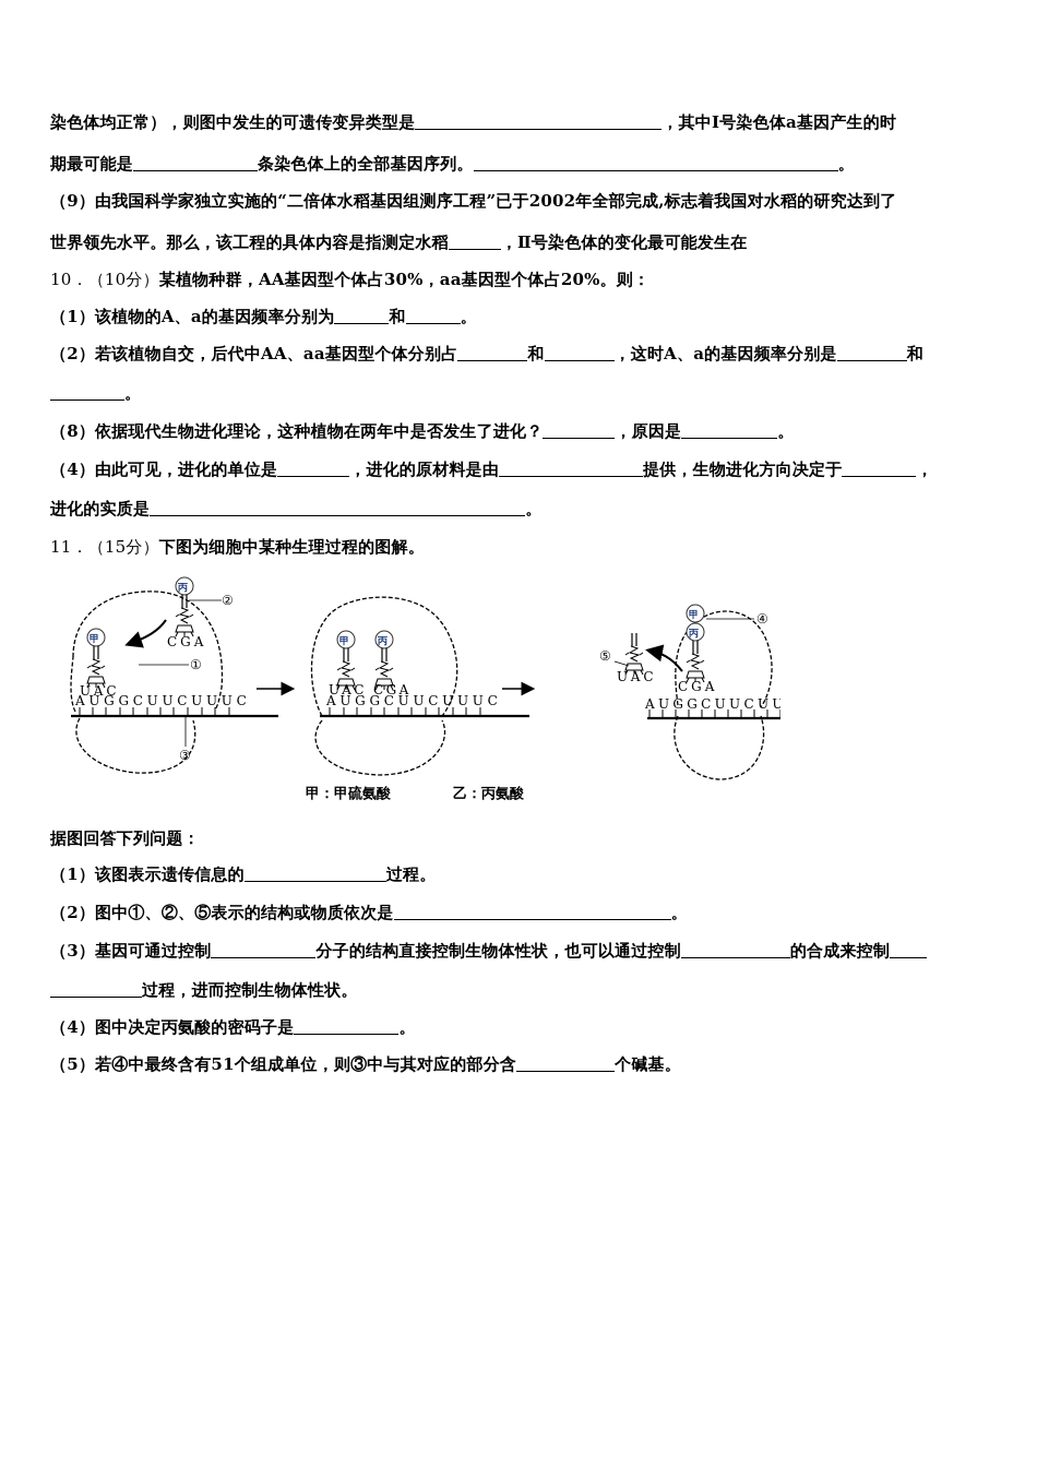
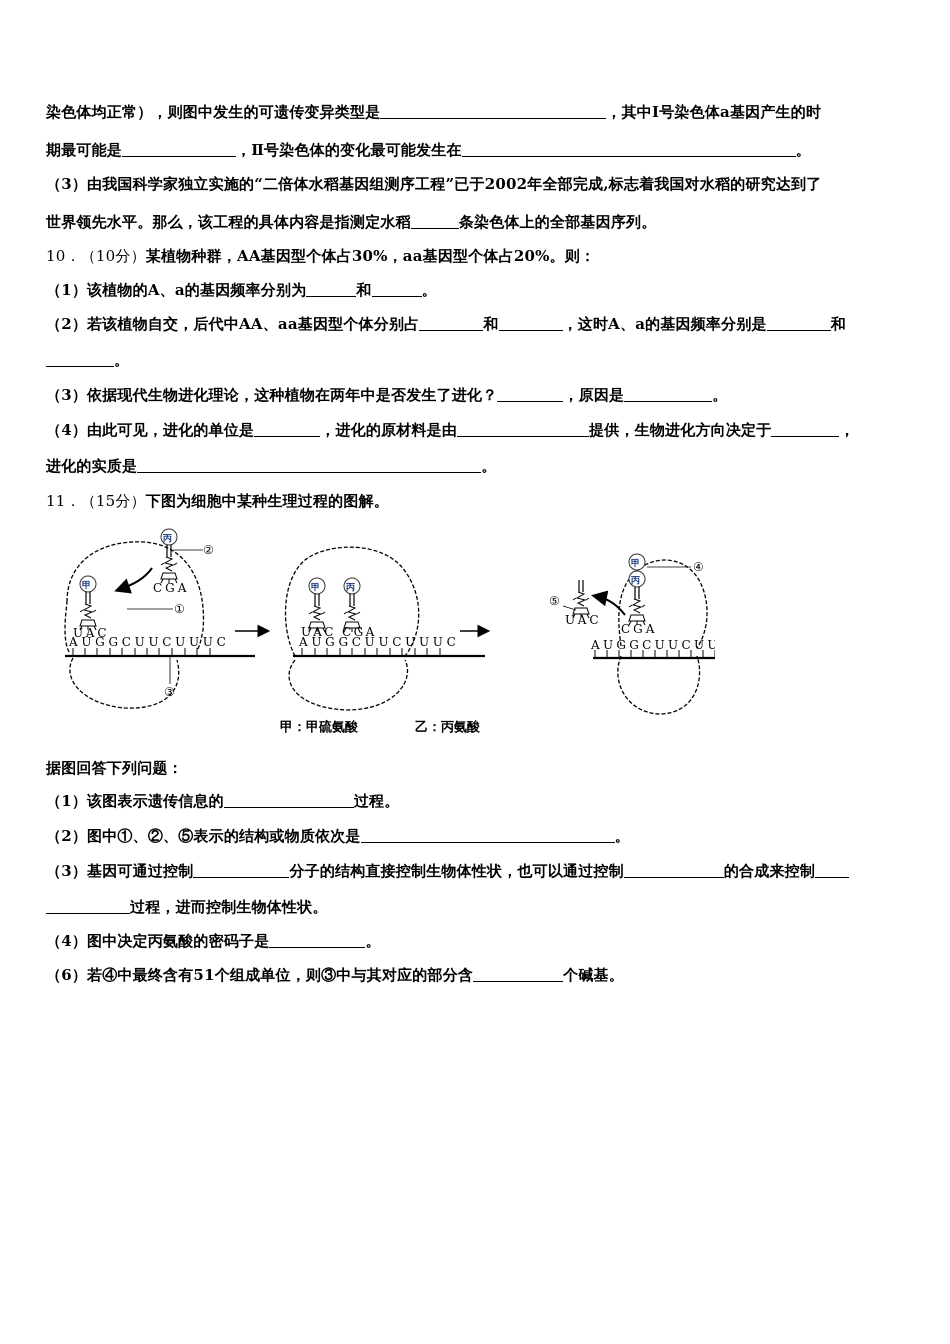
  染色体均正常），则图中发生的可遗传变异类型是 ，其中Ⅰ号染色体a基因产生的时
- 期最可能是 条染色体上的全部基因序列。 。
+ 期最可能是 ，Ⅱ号染色体的变化最可能发生在 。
- （9）由我国科学家独立实施的“二倍体水稻基因组测序工程”已于2002年全部完成,标志着我国对水稻的研究达到了
+ （3）由我国科学家独立实施的“二倍体水稻基因组测序工程”已于2002年全部完成,标志着我国对水稻的研究达到了
- 世界领先水平。那么，该工程的具体内容是指测定水稻 ，Ⅱ号染色体的变化最可能发生在
+ 世界领先水平。那么，该工程的具体内容是指测定水稻 条染色体上的全部基因序列。
  10．（10分）某植物种群，AA基因型个体占30%，aa基因型个体占20%。则：
  （1）该植物的A、a的基因频率分别为 和 。
  （2）若该植物自交，后代中AA、aa基因型个体分别占 和 ，这时A、a的基因频率分别是 和
  。
- （8）依据现代生物进化理论，这种植物在两年中是否发生了进化？ ，原因是 。
+ （3）依据现代生物进化理论，这种植物在两年中是否发生了进化？ ，原因是 。
  （4）由此可见，进化的单位是 ，进化的原材料是由 提供，生物进化方向决定于 ，
  进化的实质是 。
  11．（15分）下图为细胞中某种生理过程的图解。
  AUGGCUUCUUUC
  甲
  UAC
  丙
  CGA
  ②
  ①
  ③
  AUGGCUUCUUUC
  甲
  丙
  UAC CGA
  AUGGCUUCUU
  甲
  丙
  CGA
  UAC
  ④
  ⑤
  甲：甲硫氨酸
  乙：丙氨酸
  据图回答下列问题：
  （1）该图表示遗传信息的 过程。
  （2）图中①、②、⑤表示的结构或物质依次是 。
  （3）基因可通过控制 分子的结构直接控制生物体性状，也可以通过控制 的合成来控制
  过程，进而控制生物体性状。
  （4）图中决定丙氨酸的密码子是 。
- （5）若④中最终含有51个组成单位，则③中与其对应的部分含 个碱基。
+ （6）若④中最终含有51个组成单位，则③中与其对应的部分含 个碱基。
